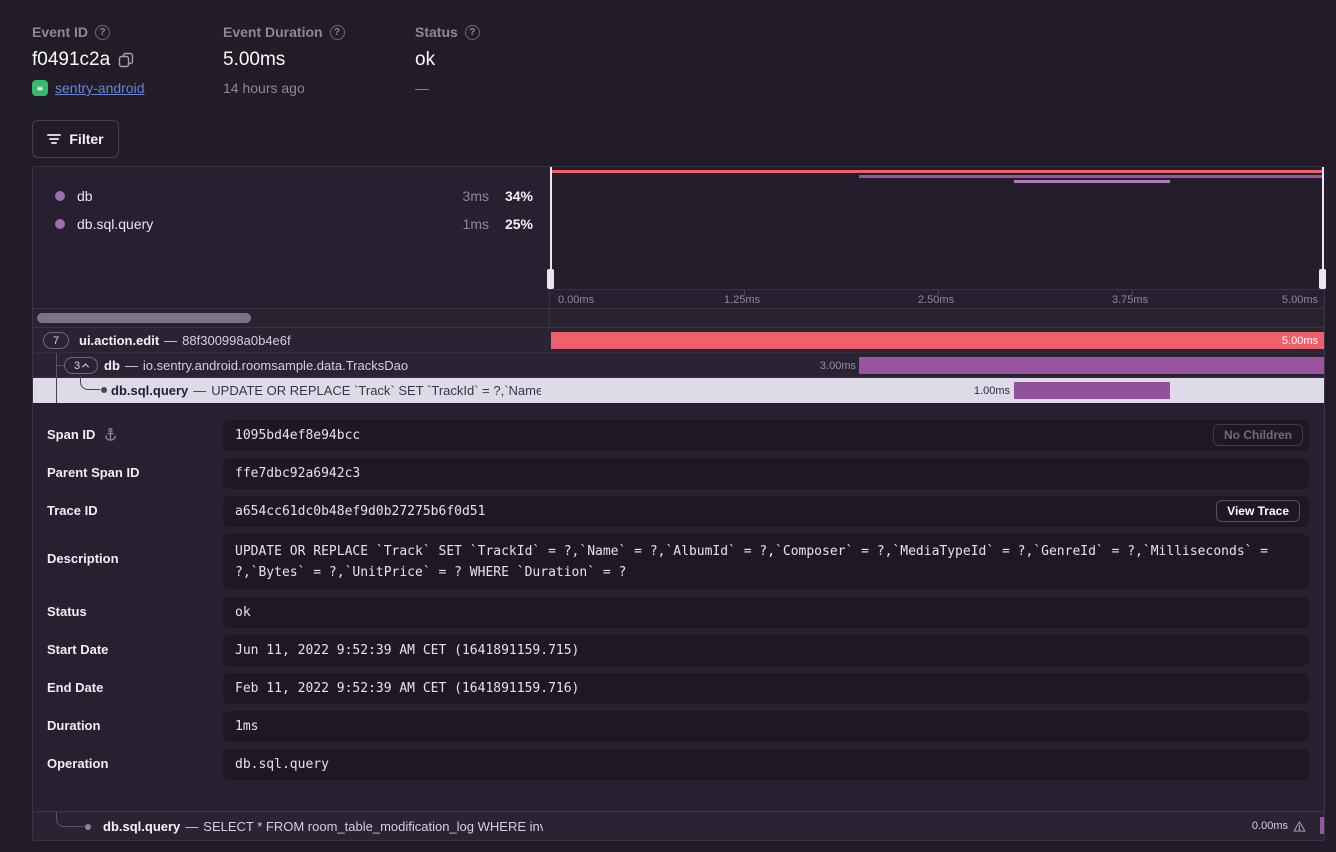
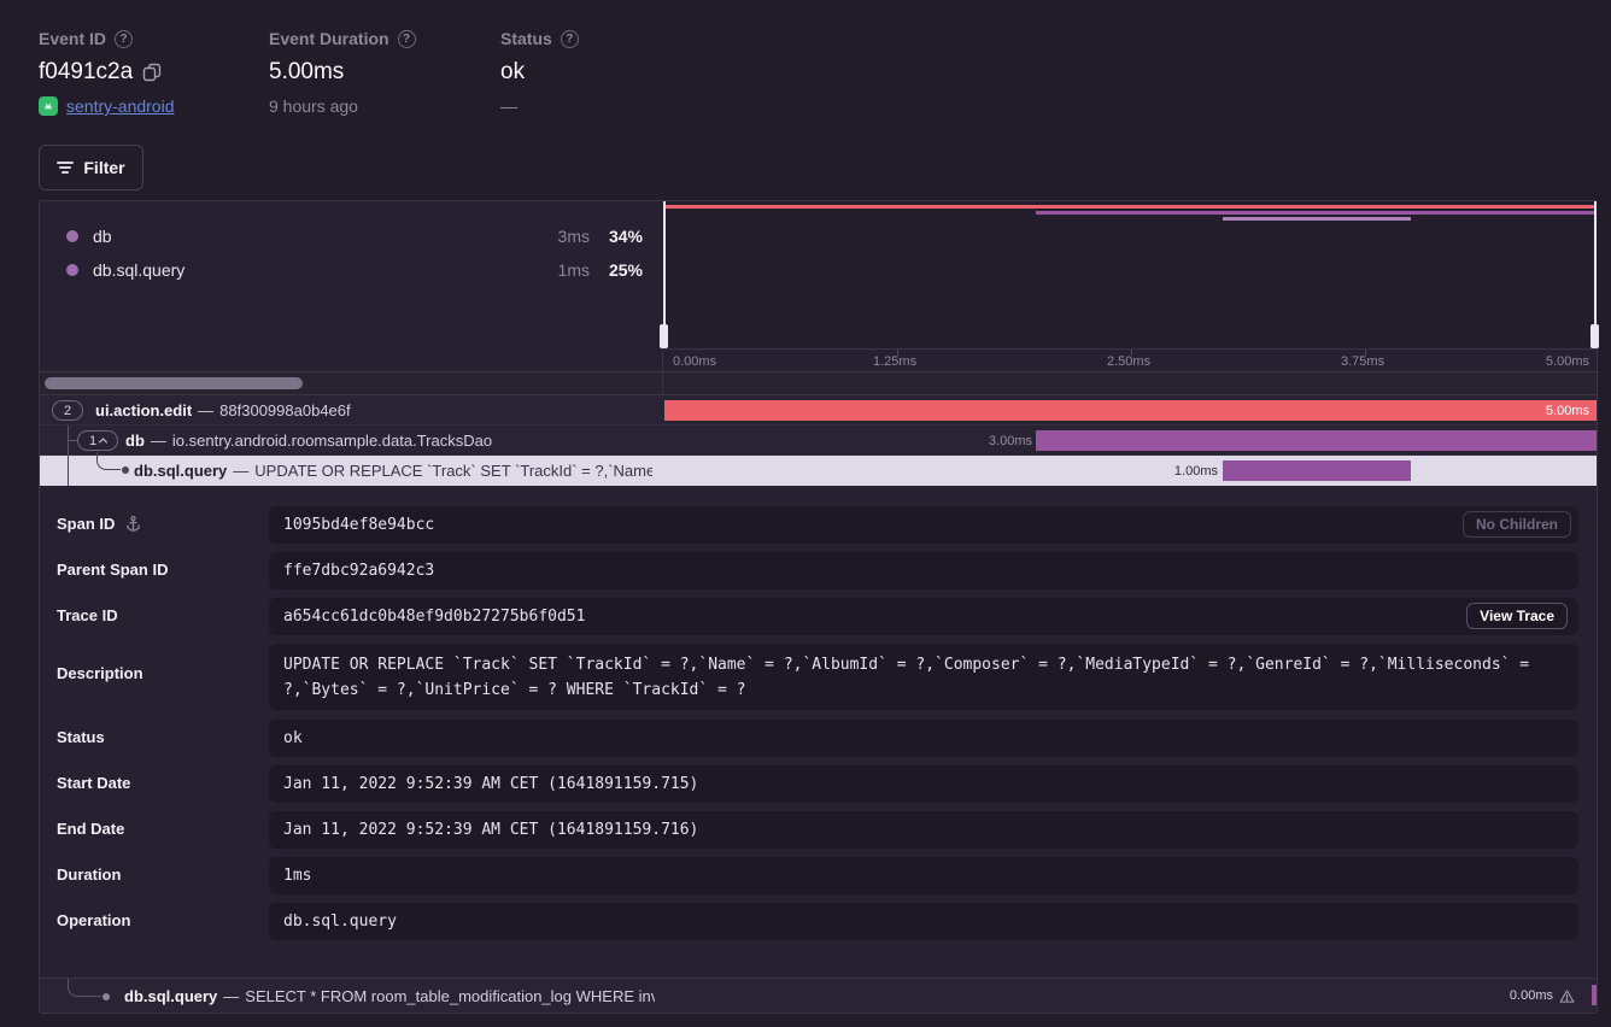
  Event ID
  ?
  f0491c2a
  sentry-android
  Event Duration
  ?
  5.00ms
- 14 hours ago
+ 9 hours ago
  Status
  ?
  ok
  —
  Filter
  db
  3ms
  34%
  db.sql.query
  1ms
  25%
  0.00ms
  1.25ms
  2.50ms
  3.75ms
  5.00ms
- 7
+ 2
  ui.action.edit
  —
  88f300998a0b4e6f
  5.00ms
- 3
+ 1
  db
  —
  io.sentry.android.roomsample.data.TracksDao
  3.00ms
  db.sql.query
  —
  UPDATE OR REPLACE `Track` SET `TrackId` = ?,`Name
  1.00ms
  Span ID
  1095bd4ef8e94bcc
  No Children
  Parent Span ID
  ffe7dbc92a6942c3
  Trace ID
  a654cc61dc0b48ef9d0b27275b6f0d51
  View Trace
  Description
- UPDATE OR REPLACE `Track` SET `TrackId` = ?,`Name` = ?,`AlbumId` = ?,`Composer` = ?,`MediaTypeId` = ?,`GenreId` = ?,`Milliseconds` = ?,`Bytes` = ?,`UnitPrice` = ? WHERE `Duration` = ?
+ UPDATE OR REPLACE `Track` SET `TrackId` = ?,`Name` = ?,`AlbumId` = ?,`Composer` = ?,`MediaTypeId` = ?,`GenreId` = ?,`Milliseconds` = ?,`Bytes` = ?,`UnitPrice` = ? WHERE `TrackId` = ?
  Status
  ok
  Start Date
- Jun 11, 2022 9:52:39 AM CET (1641891159.715)
+ Jan 11, 2022 9:52:39 AM CET (1641891159.715)
  End Date
- Feb 11, 2022 9:52:39 AM CET (1641891159.716)
+ Jan 11, 2022 9:52:39 AM CET (1641891159.716)
  Duration
  1ms
  Operation
  db.sql.query
  db.sql.query
  —
  SELECT * FROM room_table_modification_log WHERE inv
  0.00ms
